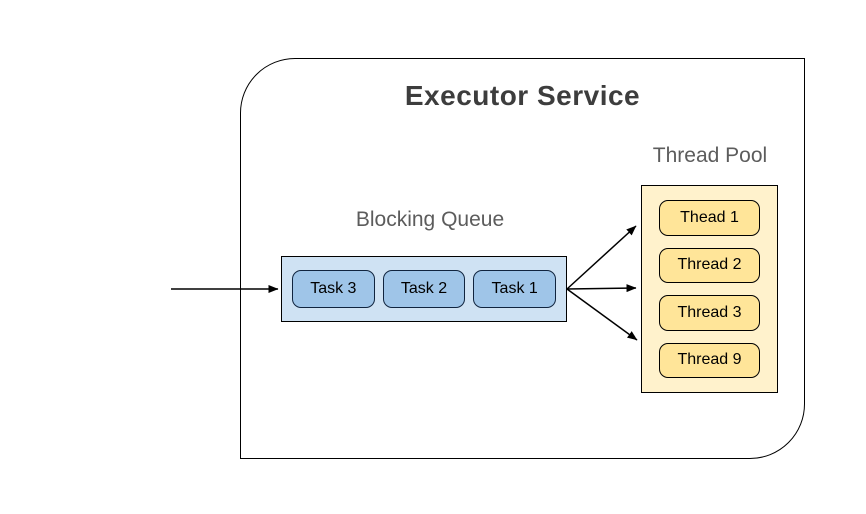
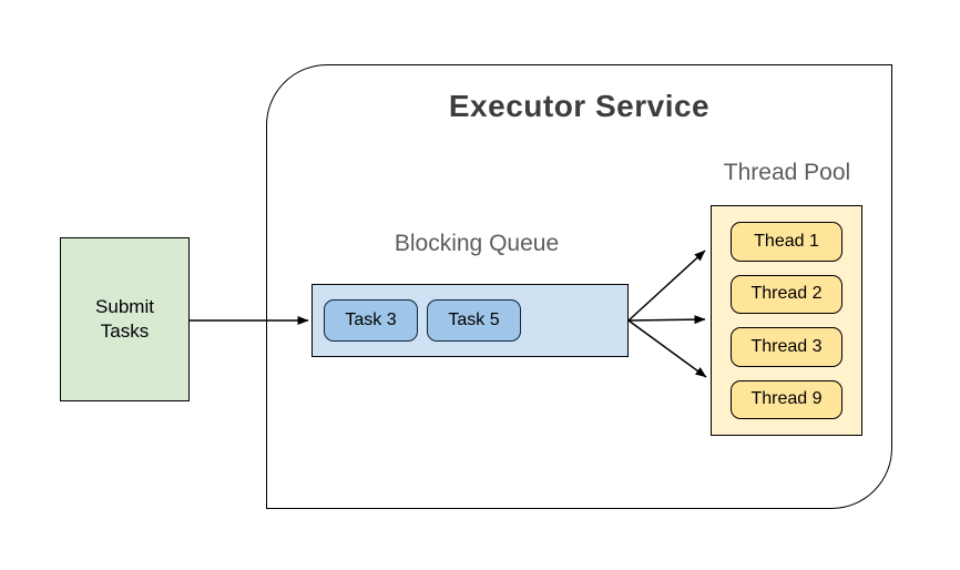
  Executor Service
+ Submit Tasks
  Blocking Queue
  Task 3
- Task 2
- Task 1
+ Task 5
  Thread Pool
  Thead 1
  Thread 2
  Thread 3
  Thread 9
